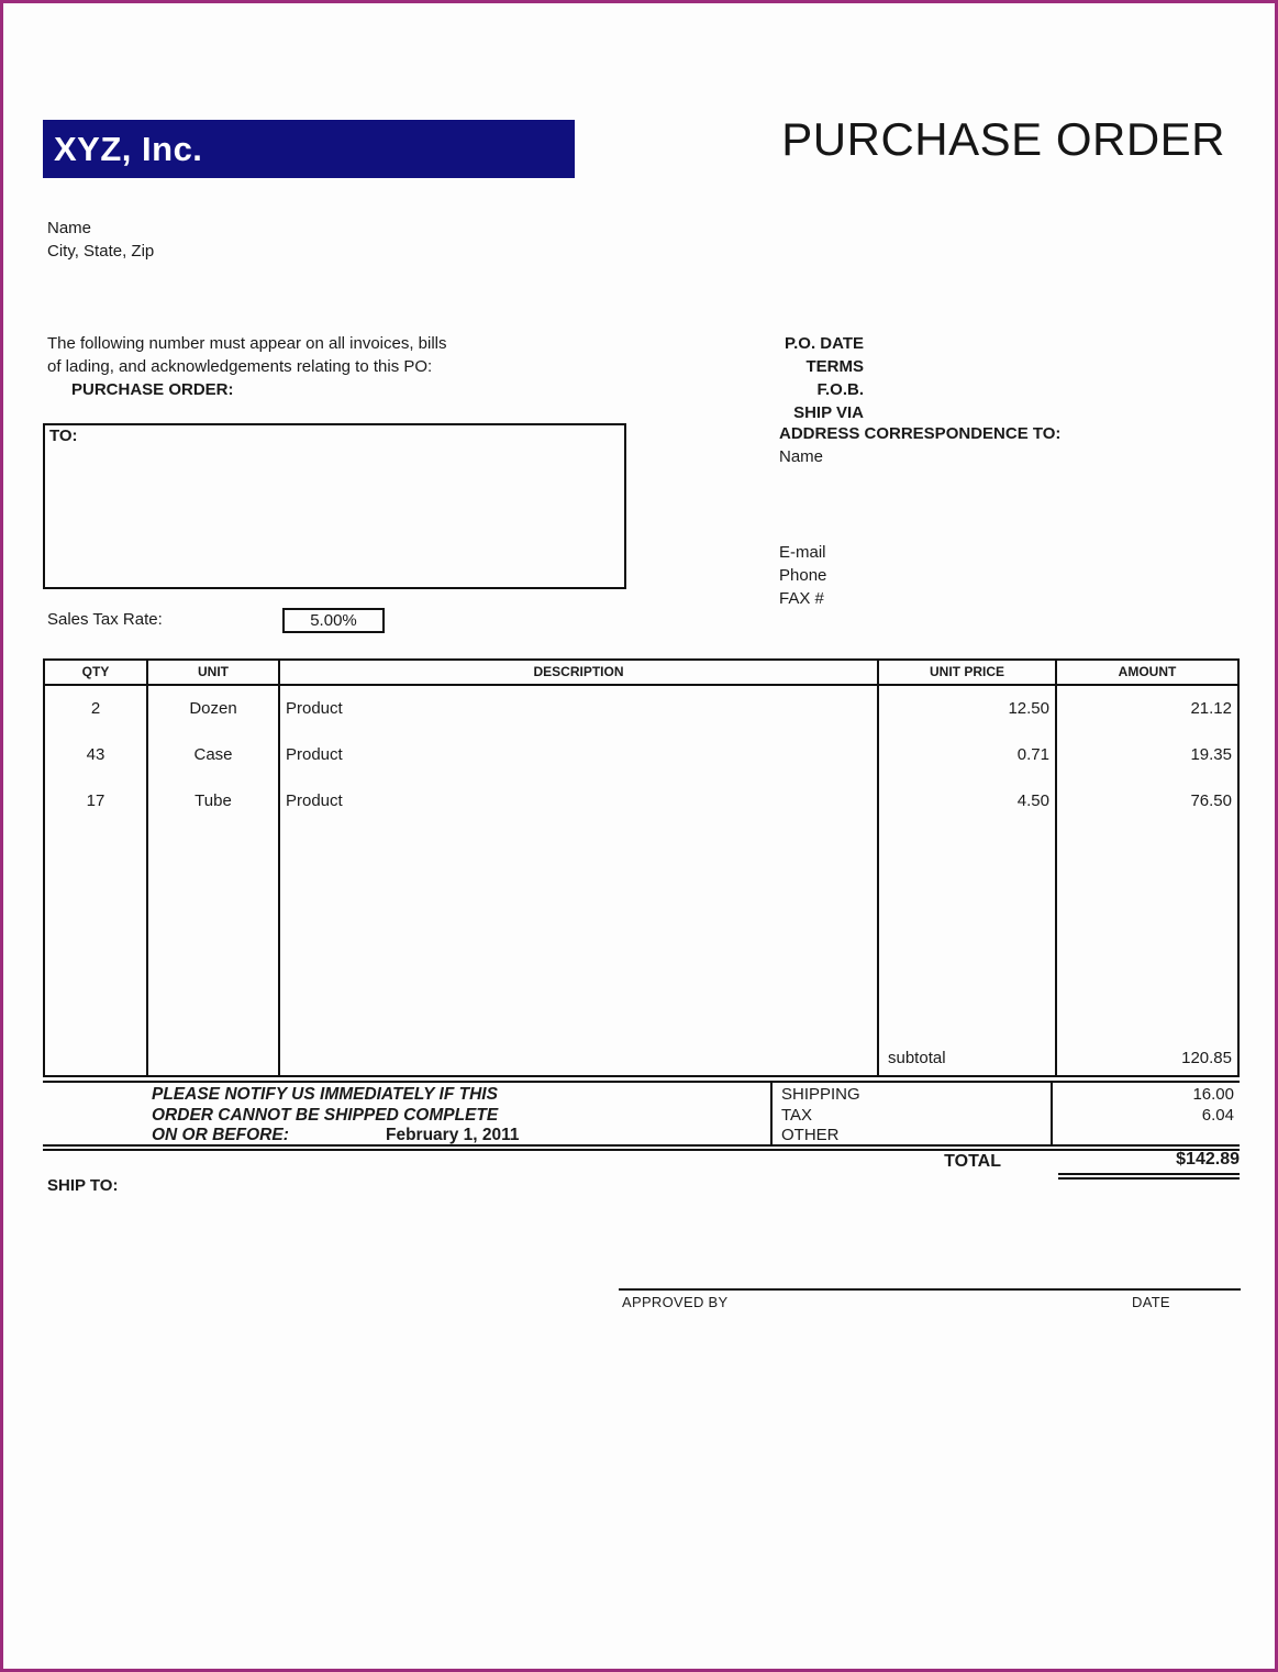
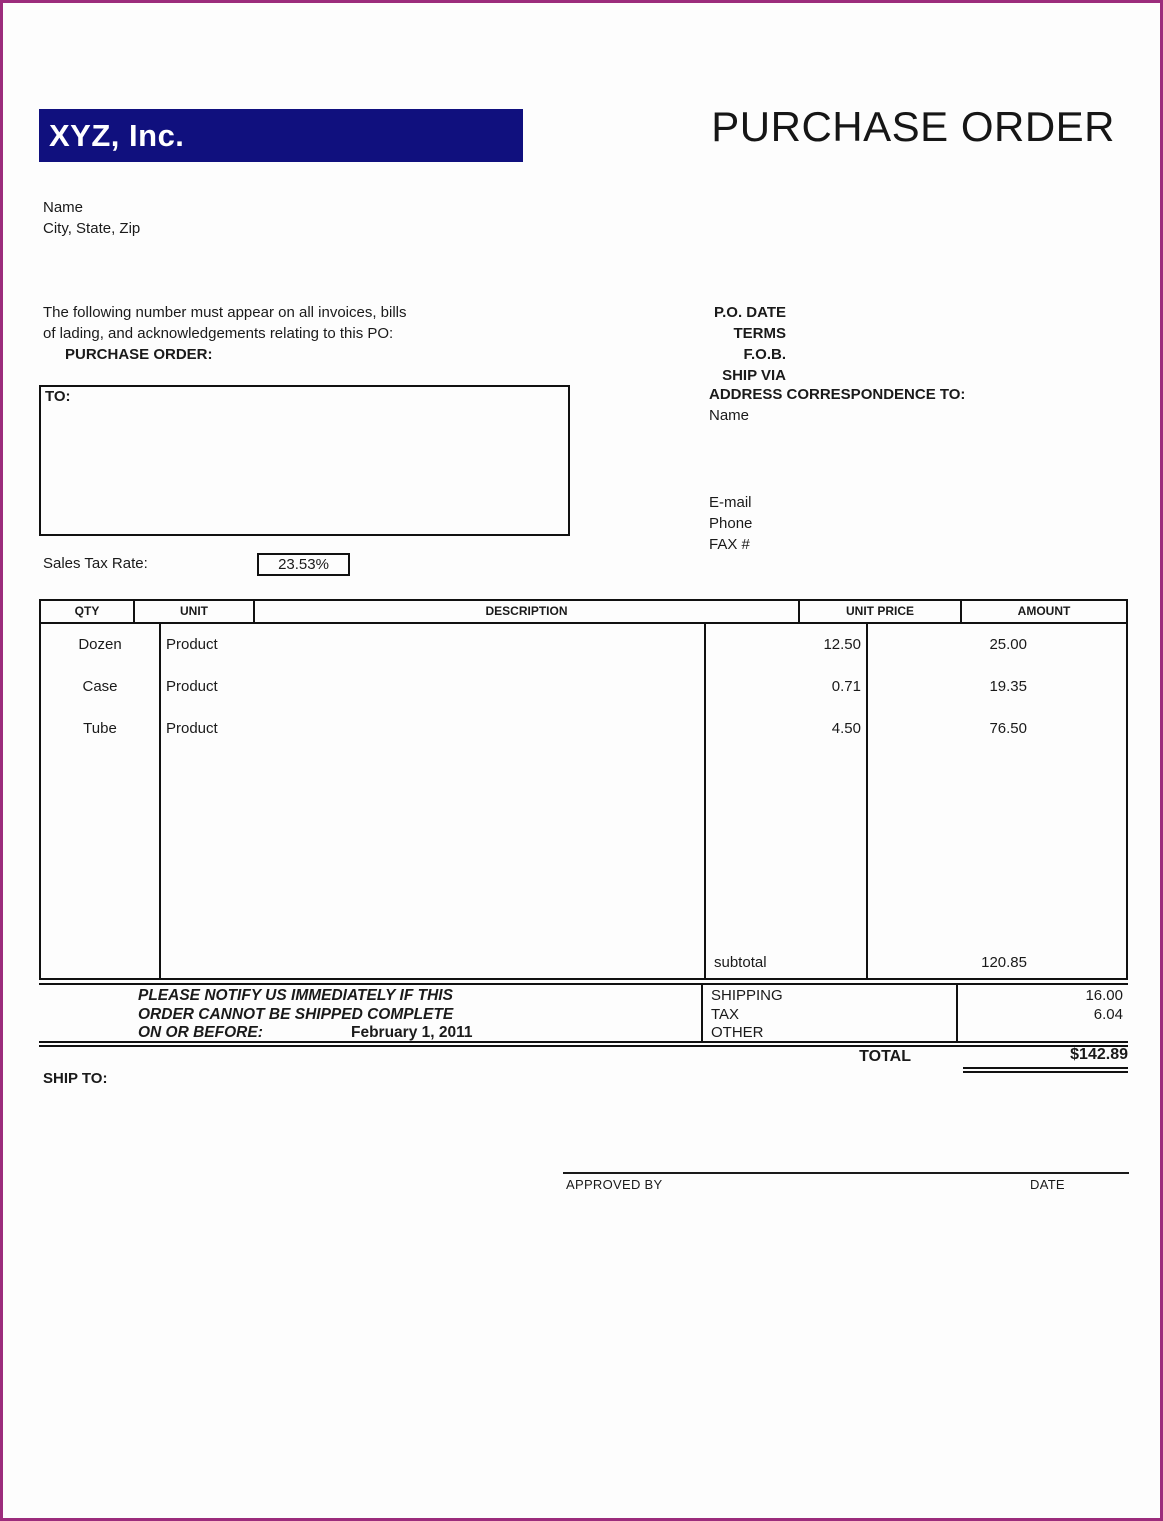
  XYZ, Inc.
  PURCHASE ORDER
  Name
  City, State, Zip
  The following number must appear on all invoices, bills
  of lading, and acknowledgements relating to this PO:
  PURCHASE ORDER:
  P.O. DATE
  TERMS
  F.O.B.
  SHIP VIA
  ADDRESS CORRESPONDENCE TO:
  Name
  E-mail
  Phone
  FAX #
  TO:
  Sales Tax Rate:
- 5.00%
+ 23.53%
  QTY
  UNIT
  DESCRIPTION
  UNIT PRICE
  AMOUNT
- 2
- 43
- 17
  Dozen
  Case
  Tube
  Product
  Product
  Product
  12.50
  0.71
  4.50
  subtotal
- 21.12
+ 25.00
  19.35
  76.50
  120.85
  PLEASE NOTIFY US IMMEDIATELY IF THIS
  ORDER CANNOT BE SHIPPED COMPLETE
  ON OR BEFORE: February 1, 2011
  SHIPPING
  TAX
  OTHER
  16.00
  6.04
  TOTAL
  $142.89
  SHIP TO:
  APPROVED BY
  DATE
